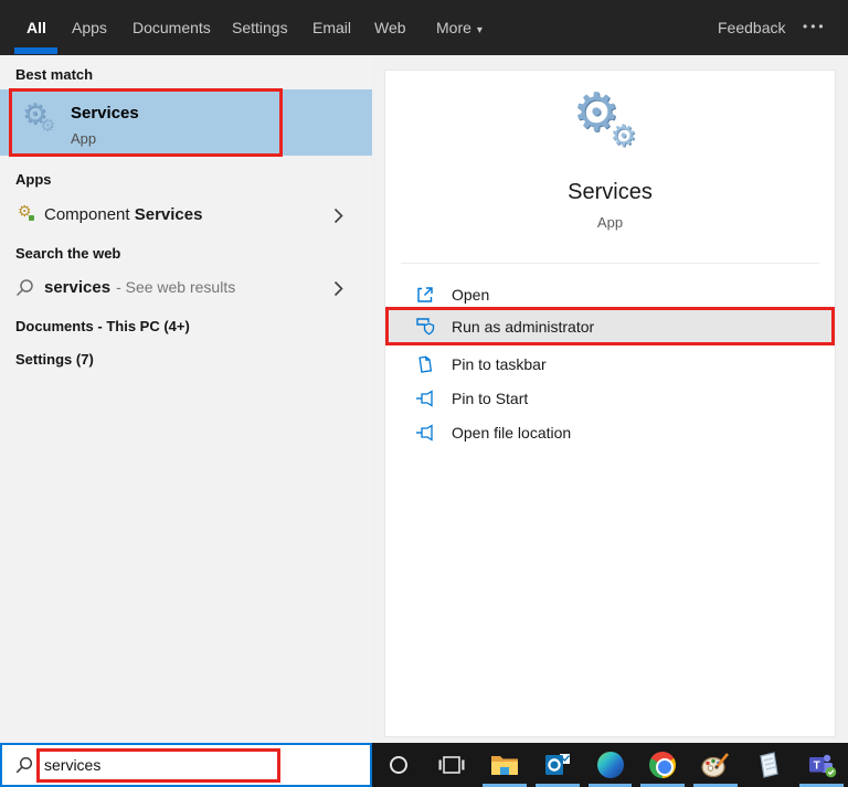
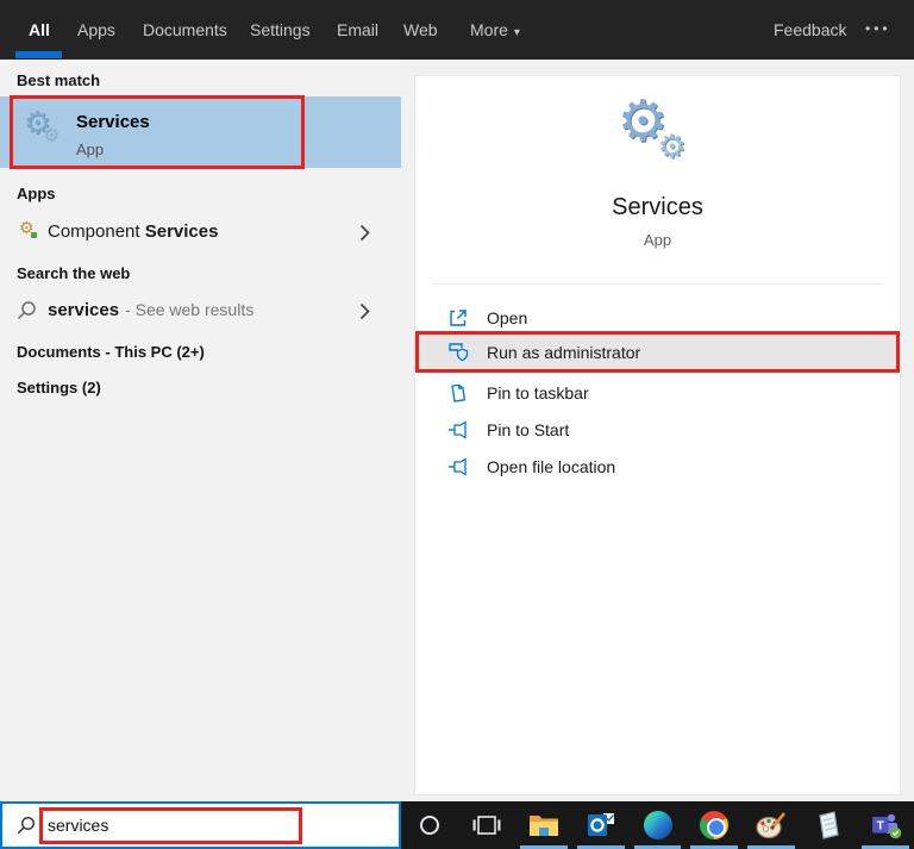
  All
  Apps
  Documents
  Settings
  Email
  Web
  More ▾
  Feedback
  •••
  Best match
  ⚙
  ⚙
  Services
  App
  Apps
  ⚙
  Component Services
  Search the web
  services - See web results
- Documents - This PC (4+)
+ Documents - This PC (2+)
- Settings (7)
+ Settings (2)
  ⚙
  ⚙
  Services
  App
  Open
  Run as administrator
  Pin to taskbar
  Pin to Start
  Open file location
  services
  T
